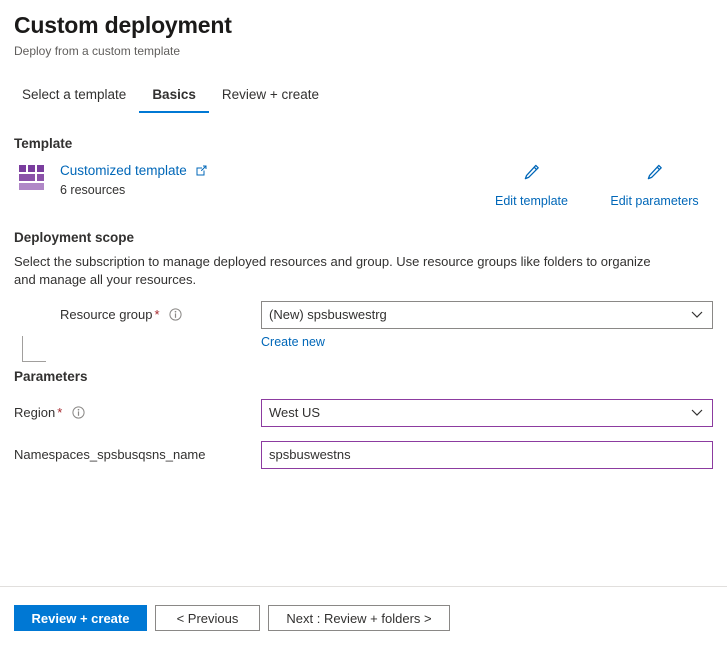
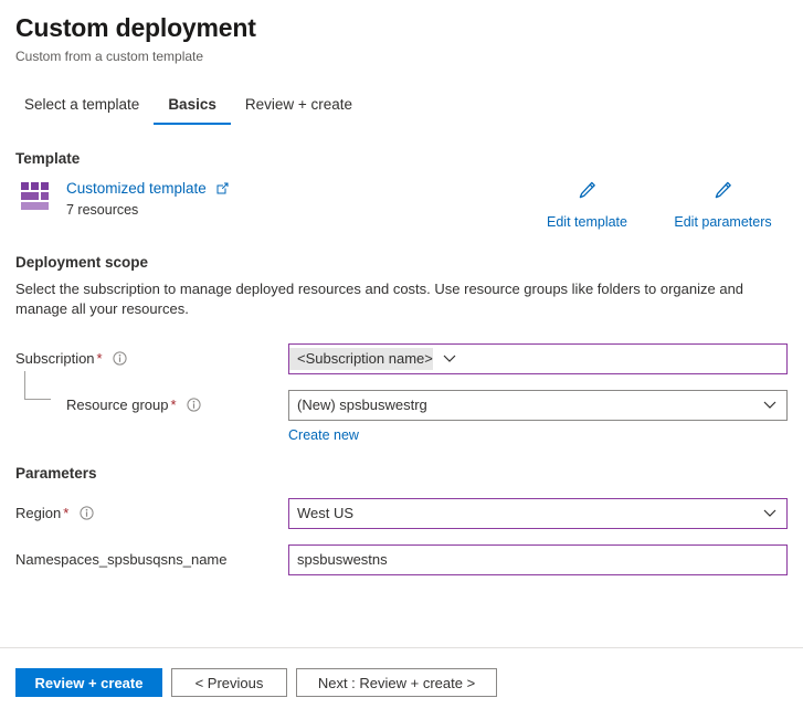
  Custom deployment
- Deploy from a custom template
+ Custom from a custom template
  Select a template
  Basics
  Review + create
  Template
  Customized template
- 6 resources
+ 7 resources
  Edit template
  Edit parameters
  Deployment scope
- Select the subscription to manage deployed resources and group. Use resource groups like folders to organize and manage all your resources.
+ Select the subscription to manage deployed resources and costs. Use resource groups like folders to organize and manage all your resources.
+ Subscription *
+ <Subscription name>
  Resource group *
  (New) spsbuswestrg
  Create new
  Parameters
  Region *
  West US
  Namespaces_spsbusqsns_name
  spsbuswestns
  Review + create
  < Previous
- Next : Review + folders >
+ Next : Review + create >
